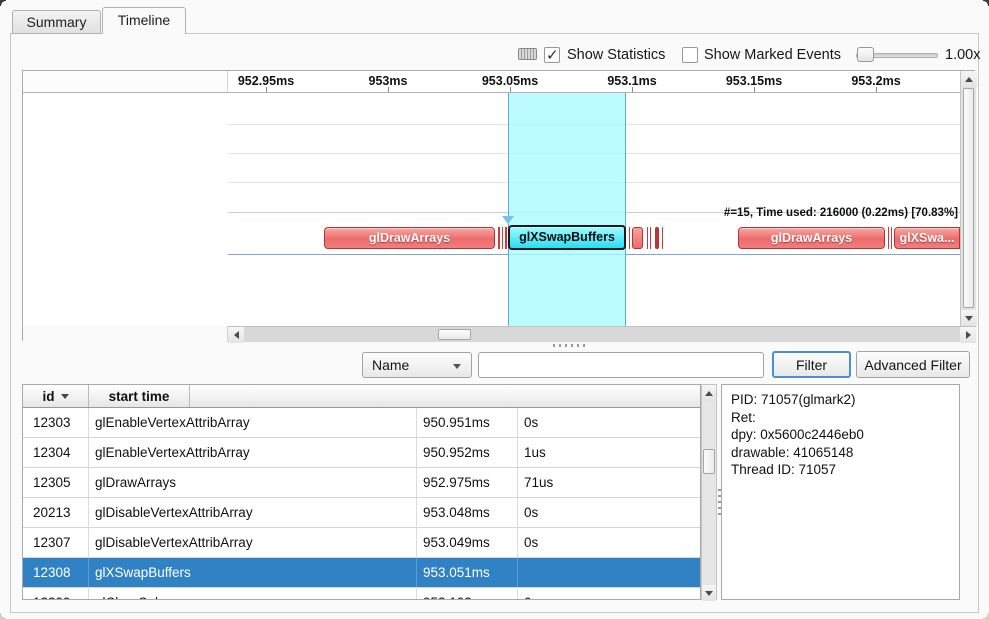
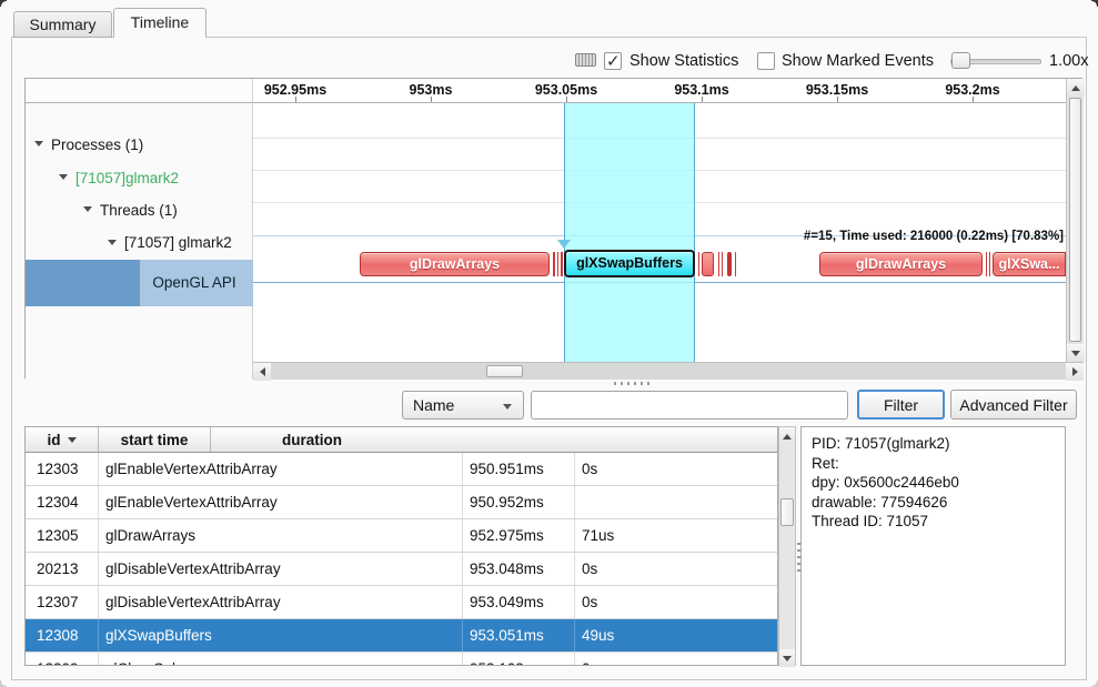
  Summary
  Timeline
  Show Statistics
  Show Marked Events
  1.00x
  952.95ms
  953ms
  953.05ms
  953.1ms
  953.15ms
  953.2ms
+ Processes (1)
+ [71057]glmark2
+ Threads (1)
+ [71057] glmark2
+ OpenGL API
  #=15, Time used: 216000 (0.22ms) [70.83%]
  glDrawArrays
  glXSwapBuffers
  glDrawArrays
  glXSwa...
  Name
  Filter
  Advanced Filter
  id
  start time
+ duration
  12303
  glEnableVertexAttribArray
  950.951ms
  0s
  12304
  glEnableVertexAttribArray
  950.952ms
- 1us
  12305
  glDrawArrays
  952.975ms
  71us
  20213
  glDisableVertexAttribArray
  953.048ms
  0s
  12307
  glDisableVertexAttribArray
  953.049ms
  0s
  12308
  glXSwapBuffers
  953.051ms
+ 49us
  PID: 71057(glmark2)
  Ret:
  dpy: 0x5600c2446eb0
- drawable: 41065148
+ drawable: 77594626
  Thread ID: 71057
